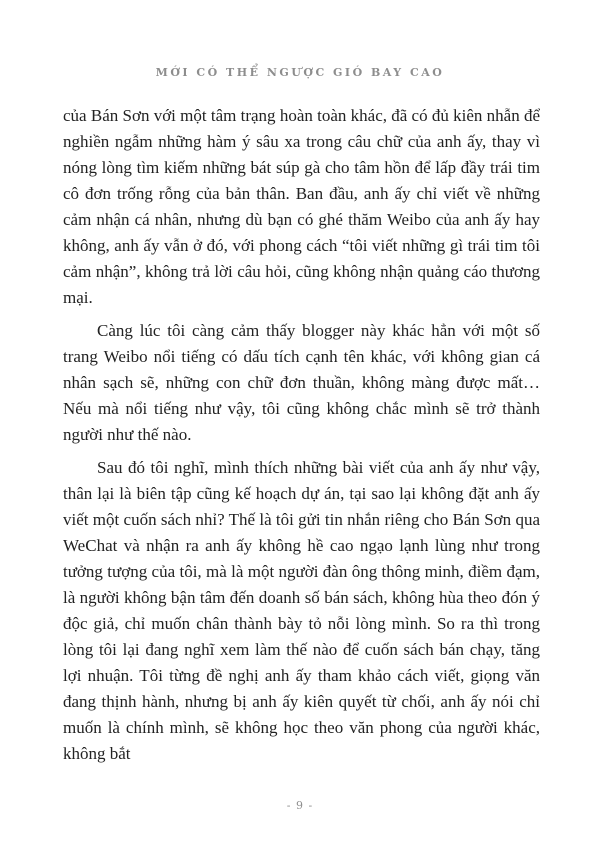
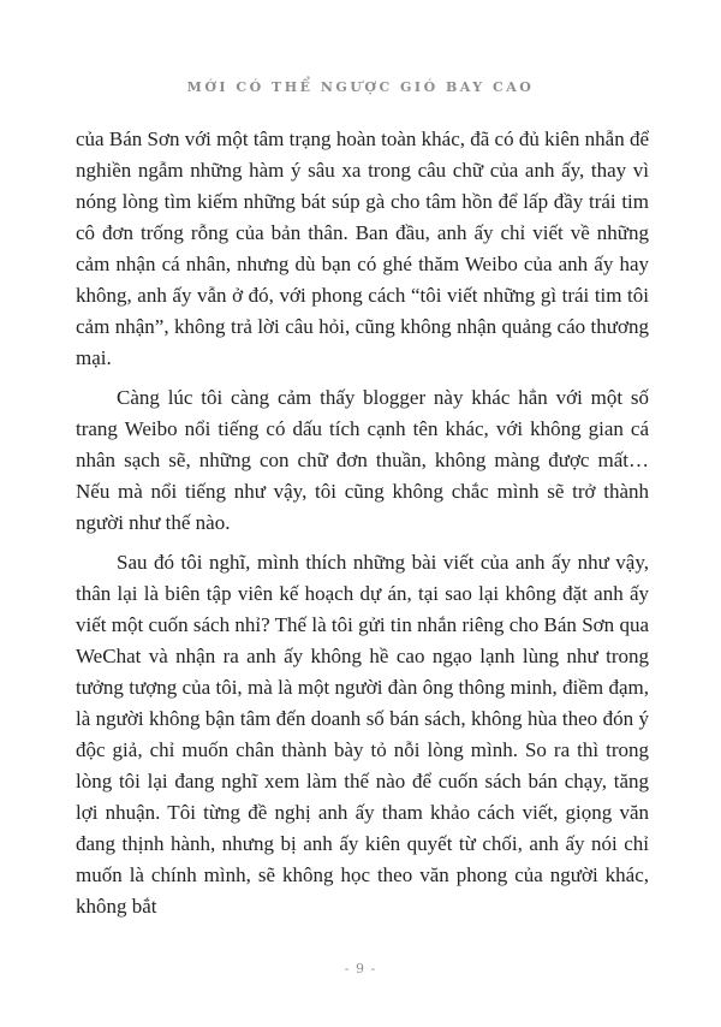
  MỚI CÓ THỂ NGƯỢC GIÓ BAY CAO
  của Bán Sơn với một tâm trạng hoàn toàn khác, đã có đủ kiên nhẫn để nghiền ngẫm những hàm ý sâu xa trong câu chữ của anh ấy, thay vì nóng lòng tìm kiếm những bát súp gà cho tâm hồn để lấp đầy trái tim cô đơn trống rỗng của bản thân. Ban đầu, anh ấy chỉ viết về những cảm nhận cá nhân, nhưng dù bạn có ghé thăm Weibo của anh ấy hay không, anh ấy vẫn ở đó, với phong cách “tôi viết những gì trái tim tôi cảm nhận”, không trả lời câu hỏi, cũng không nhận quảng cáo thương mại.
  Càng lúc tôi càng cảm thấy blogger này khác hẳn với một số trang Weibo nổi tiếng có dấu tích cạnh tên khác, với không gian cá nhân sạch sẽ, những con chữ đơn thuần, không màng được mất… Nếu mà nổi tiếng như vậy, tôi cũng không chắc mình sẽ trở thành người như thế nào.
- Sau đó tôi nghĩ, mình thích những bài viết của anh ấy như vậy, thân lại là biên tập cũng kế hoạch dự án, tại sao lại không đặt anh ấy viết một cuốn sách nhỉ? Thế là tôi gửi tin nhắn riêng cho Bán Sơn qua WeChat và nhận ra anh ấy không hề cao ngạo lạnh lùng như trong tưởng tượng của tôi, mà là một người đàn ông thông minh, điềm đạm, là người không bận tâm đến doanh số bán sách, không hùa theo đón ý độc giả, chỉ muốn chân thành bày tỏ nỗi lòng mình. So ra thì trong lòng tôi lại đang nghĩ xem làm thế nào để cuốn sách bán chạy, tăng lợi nhuận. Tôi từng đề nghị anh ấy tham khảo cách viết, giọng văn đang thịnh hành, nhưng bị anh ấy kiên quyết từ chối, anh ấy nói chỉ muốn là chính mình, sẽ không học theo văn phong của người khác, không bắt
+ Sau đó tôi nghĩ, mình thích những bài viết của anh ấy như vậy, thân lại là biên tập viên kế hoạch dự án, tại sao lại không đặt anh ấy viết một cuốn sách nhỉ? Thế là tôi gửi tin nhắn riêng cho Bán Sơn qua WeChat và nhận ra anh ấy không hề cao ngạo lạnh lùng như trong tưởng tượng của tôi, mà là một người đàn ông thông minh, điềm đạm, là người không bận tâm đến doanh số bán sách, không hùa theo đón ý độc giả, chỉ muốn chân thành bày tỏ nỗi lòng mình. So ra thì trong lòng tôi lại đang nghĩ xem làm thế nào để cuốn sách bán chạy, tăng lợi nhuận. Tôi từng đề nghị anh ấy tham khảo cách viết, giọng văn đang thịnh hành, nhưng bị anh ấy kiên quyết từ chối, anh ấy nói chỉ muốn là chính mình, sẽ không học theo văn phong của người khác, không bắt
  - 9 -
